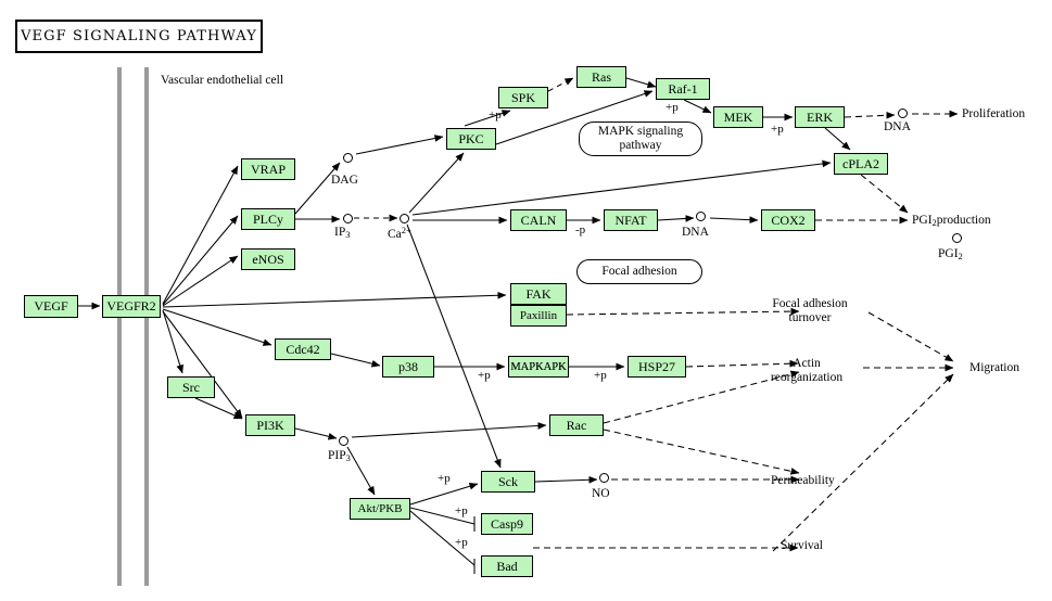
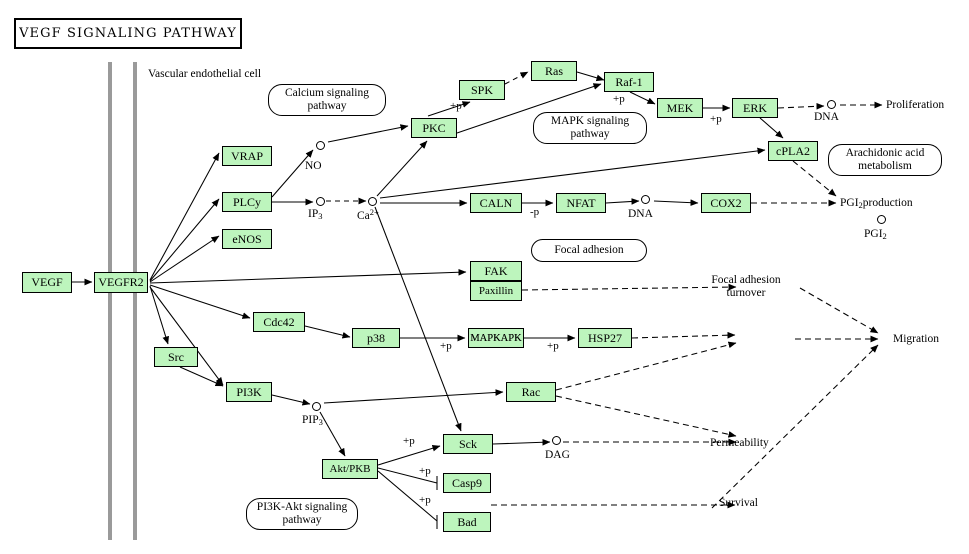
  VEGF SIGNALING PATHWAY
  Vascular endothelial cell
  VEGF
  VEGFR2
  VRAP
  PLCy
  eNOS
  PKC
  SPK
  Ras
  Raf-1
  MEK
  ERK
  cPLA2
  CALN
  NFAT
  COX2
  FAK
  Paxillin
  Cdc42
  p38
  MAPKAPK
  HSP27
  Src
  PI3K
  Rac
  Sck
  Akt/PKB
  Casp9
  Bad
+ Calcium signaling pathway
  MAPK signaling pathway
+ Arachidonic acid metabolism
  Focal adhesion
+ PI3K-Akt signaling pathway
- DAG
+ NO
  IP3
  Ca2+
  DNA
  DNA
  PGI2
  PIP3
- NO
+ DAG
  Proliferation
  PGI2production
  Focal adhesion
  turnover
- Actin
- reorganization
  Migration
  Permeability
  Survival
  +p
  +p
  +p
  -p
  +p
  +p
  +p
  +p
  +p
